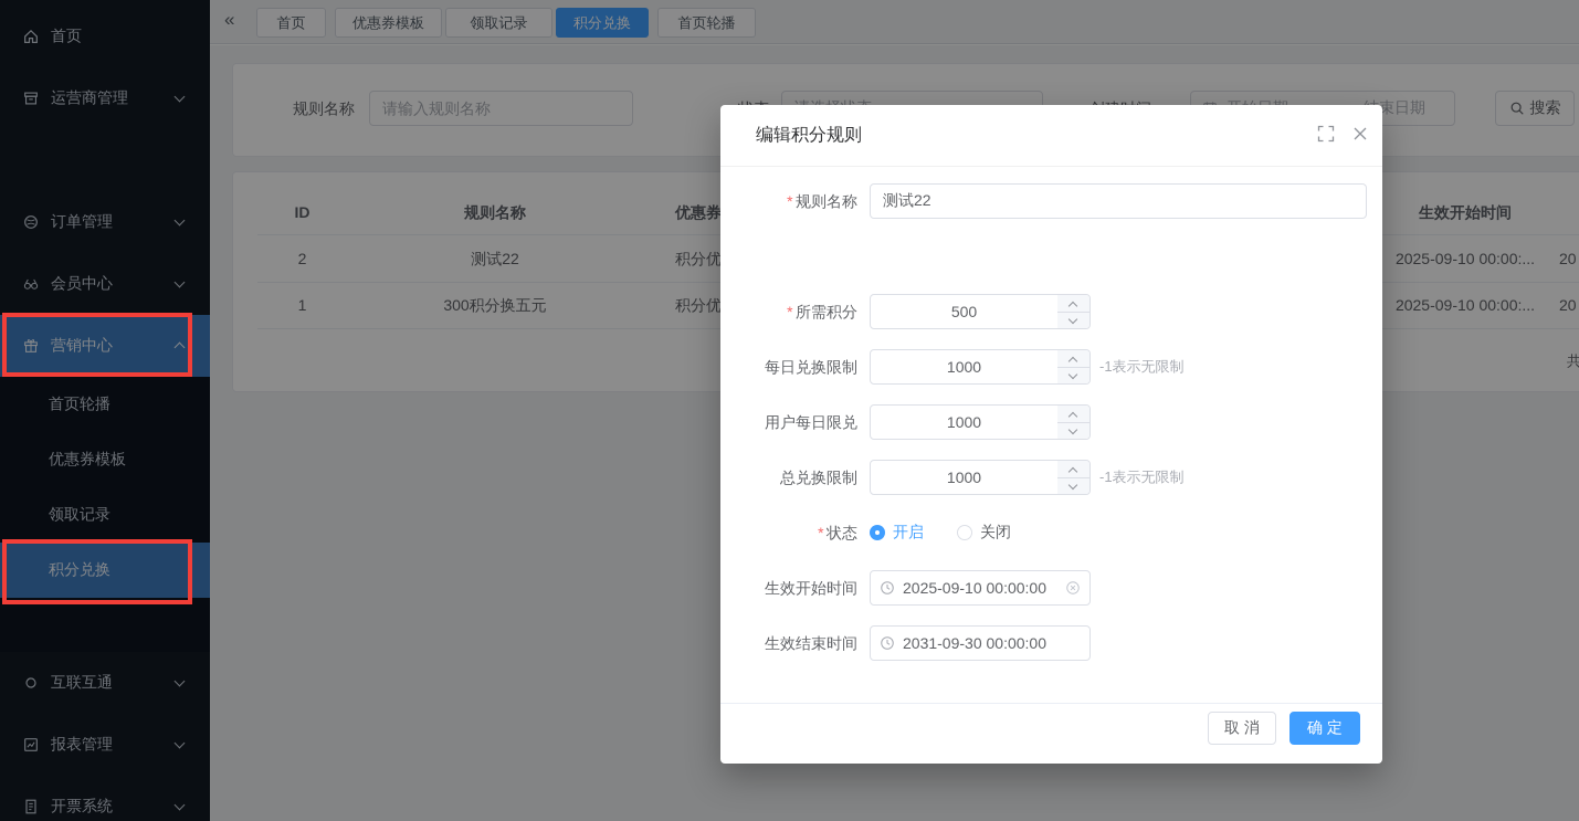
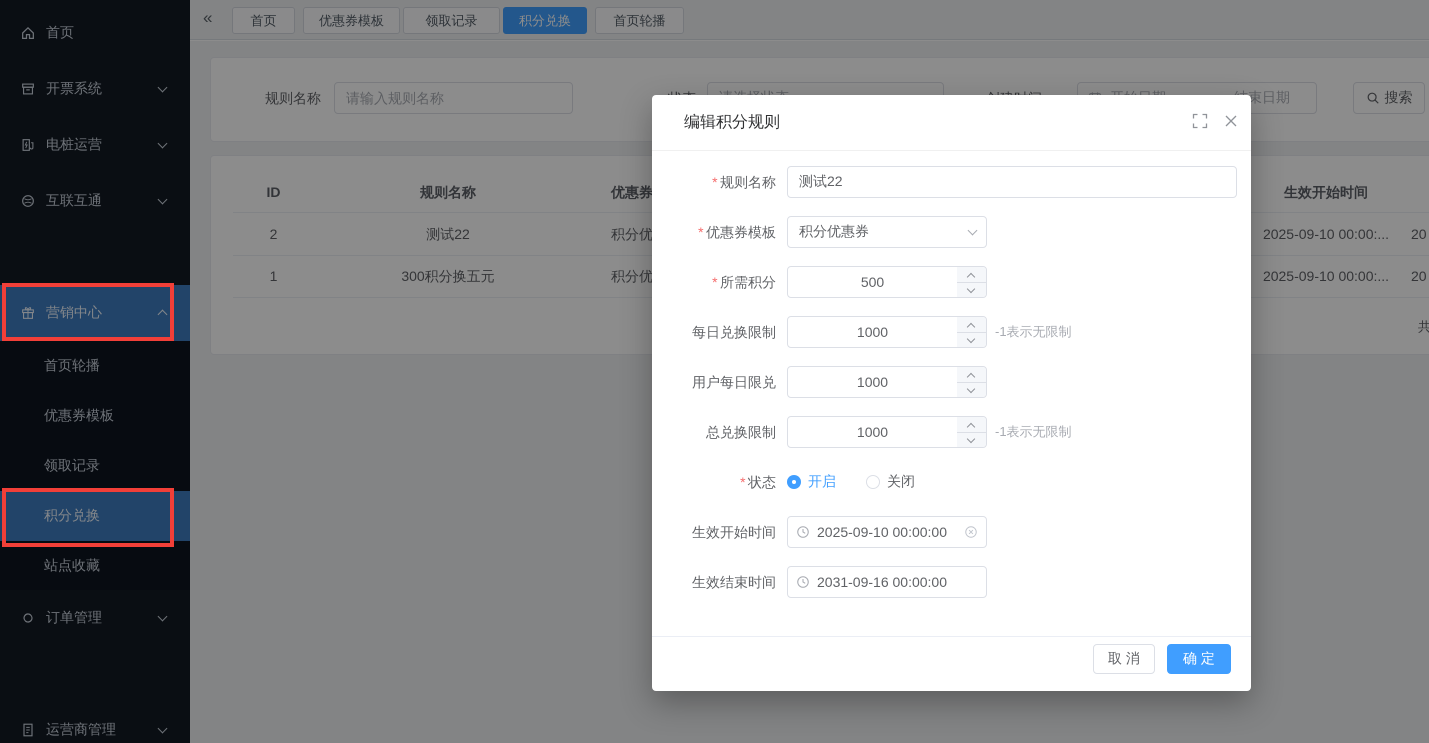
  首页
- 运营商管理
+ 开票系统
+ 电桩运营
- 订单管理
+ 互联互通
- 会员中心
  营销中心
  首页轮播
  优惠券模板
  领取记录
  积分兑换
+ 站点收藏
- 互联互通
+ 订单管理
- 报表管理
- 开票系统
+ 运营商管理
  «
  首页
  优惠券模板
  领取记录
  积分兑换
  首页轮播
  规则名称
  请输入规则名称
  束日期
  搜索
  ID
  规则名称
  生效开始时间
  2
  测试22
  2025-09-10 00:00:...
  20
  1
  300积分换五元
  2025-09-10 00:00:...
  20
  共
  编辑积分规则
  * 规则名称
  测试22
+ * 优惠券模板
+ 积分优惠券
  * 所需积分
  500
  每日兑换限制
  1000
  -1表示无限制
  用户每日限兑
  1000
  总兑换限制
  1000
  -1表示无限制
  * 状态
  开启
  关闭
  生效开始时间
  2025-09-10 00:00:00
  生效结束时间
- 2031-09-30 00:00:00
+ 2031-09-16 00:00:00
  取 消
  确 定
